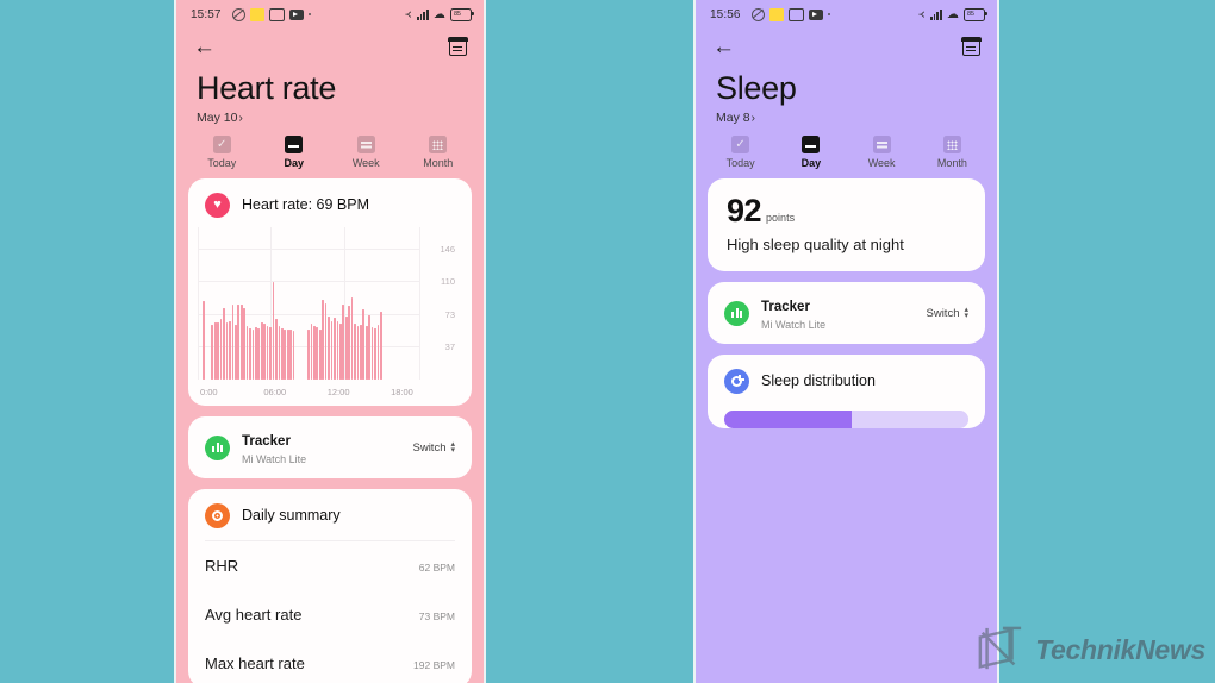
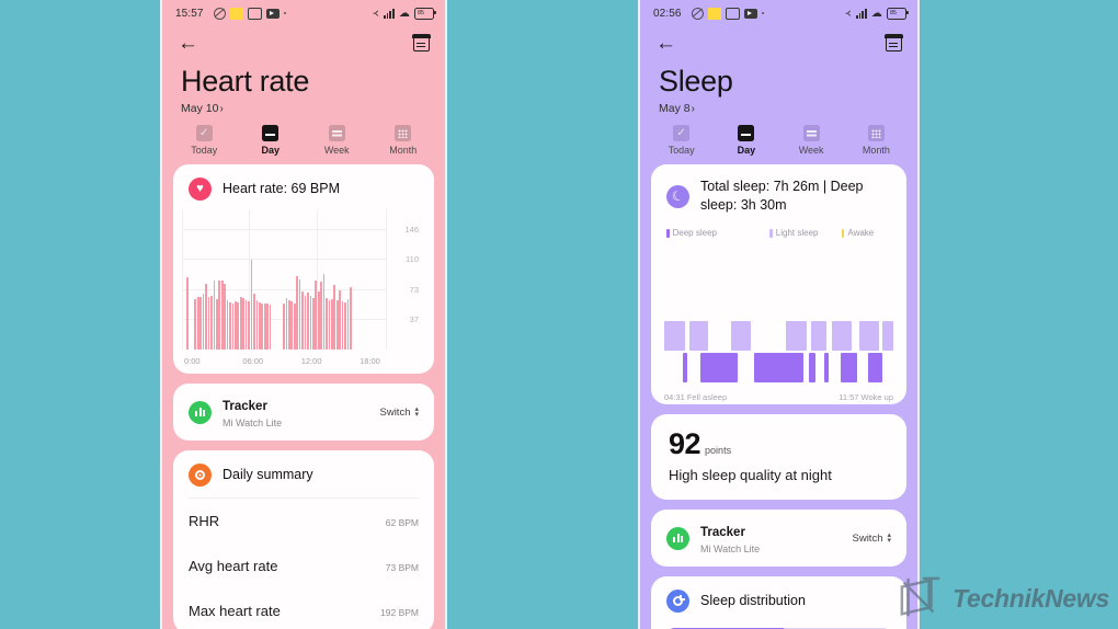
  15:57
  ᚜
  ☁
  ←
  Heart rate
  May 10
  ›
  Today
  Day
  Week
  Month
  Heart rate: 69 BPM
  37
  73
  110
  146
  0:00
  06:00
  12:00
  18:00
  Tracker
  Mi Watch Lite
  Switch
  Daily summary
  RHR
  62 BPM
  Avg heart rate
  73 BPM
  Max heart rate
  192 BPM
- 15:56
+ 02:56
  ᚜
  ☁
  ←
  Sleep
  May 8
  ›
  Today
  Day
  Week
  Month
+ Total sleep: 7h 26m | Deep sleep: 3h 30m
+ Deep sleep
+ Light sleep
+ Awake
+ 04:31 Fell asleep
+ 11:57 Woke up
  92
  points
  High sleep quality at night
  Tracker
  Mi Watch Lite
  Switch
  Sleep distribution
  TechnikNews
